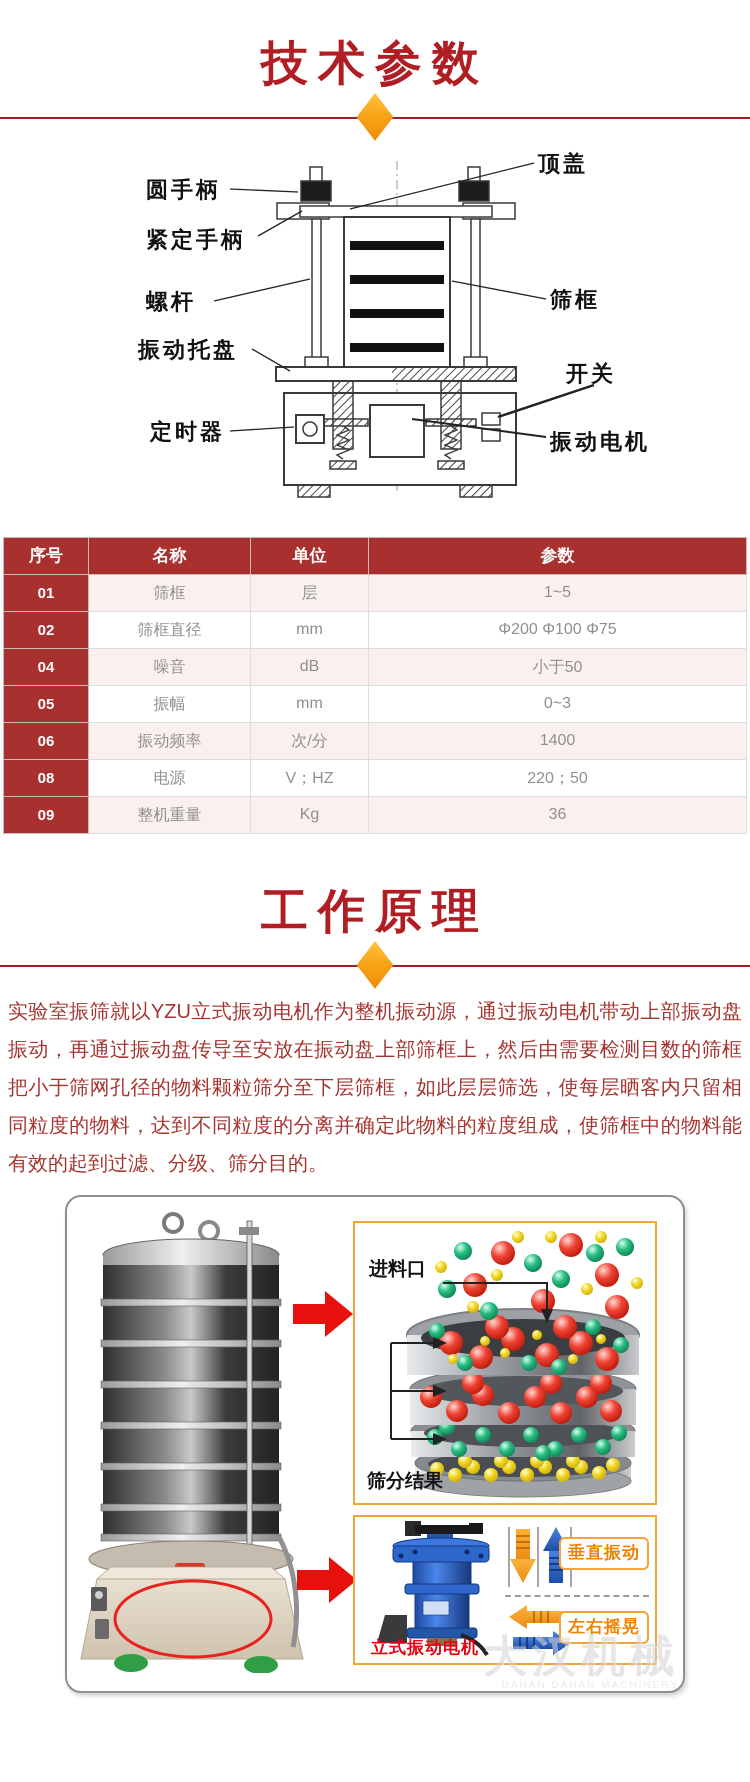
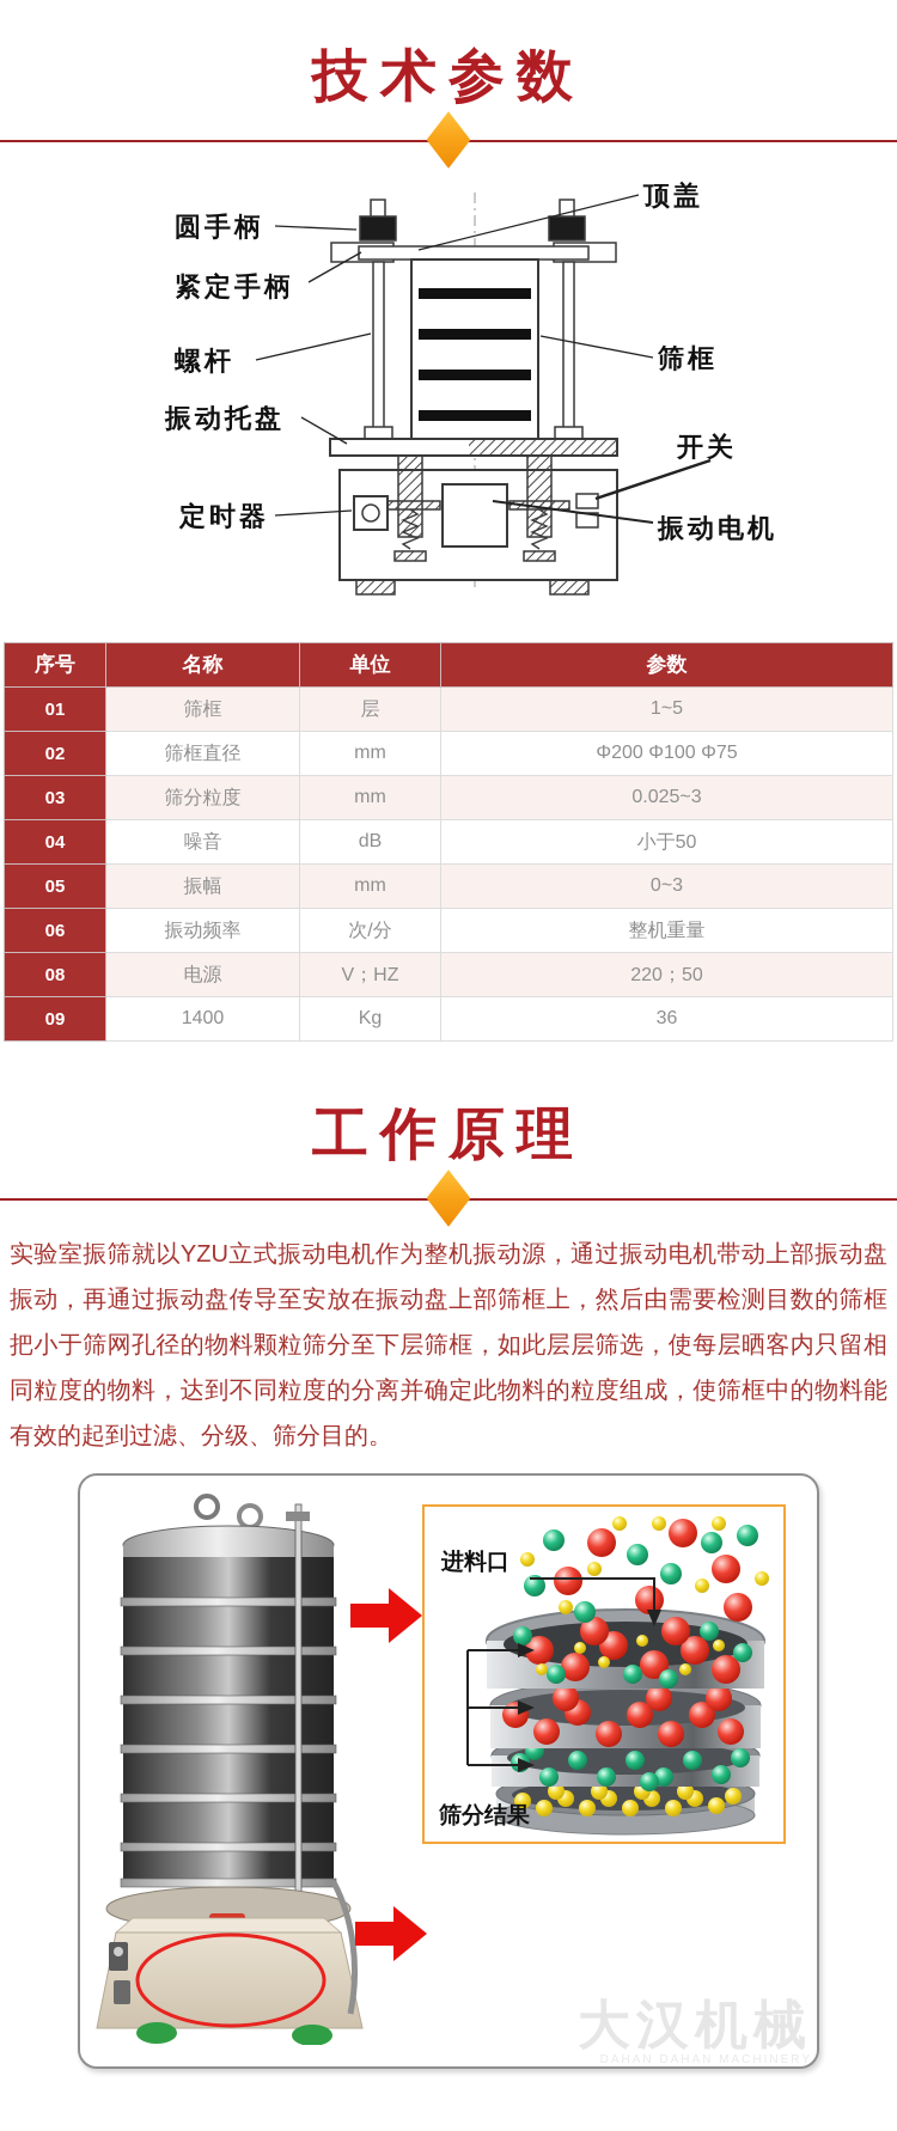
  技术参数
  圆手柄
  紧定手柄
  螺杆
  振动托盘
  定时器
  顶盖
  筛框
  开关
  振动电机
  序号	名称	单位	参数
  01	筛框	层	1~5
  02	筛框直径	mm	Φ200 Φ100 Φ75
+ 03	筛分粒度	mm	0.025~3
  04	噪音	dB	小于50
  05	振幅	mm	0~3
- 06	振动频率	次/分	1400
+ 06	振动频率	次/分	整机重量
  08	电源	V；HZ	220；50
- 09	整机重量	Kg	36
+ 09	1400	Kg	36
  工作原理
  实验室振筛就以YZU立式振动电机作为整机振动源，通过振动电机带动上部振动盘振动，再通过振动盘传导至安放在振动盘上部筛框上，然后由需要检测目数的筛框把小于筛网孔径的物料颗粒筛分至下层筛框，如此层层筛选，使每层晒客内只留相同粒度的物料，达到不同粒度的分离并确定此物料的粒度组成，使筛框中的物料能有效的起到过滤、分级、筛分目的。
  进料口
  筛分结果
- 垂直振动
- 左右摇晃
- 立式振动电机
  大汉机械
  DAHAN DAHAN MACHINERY
